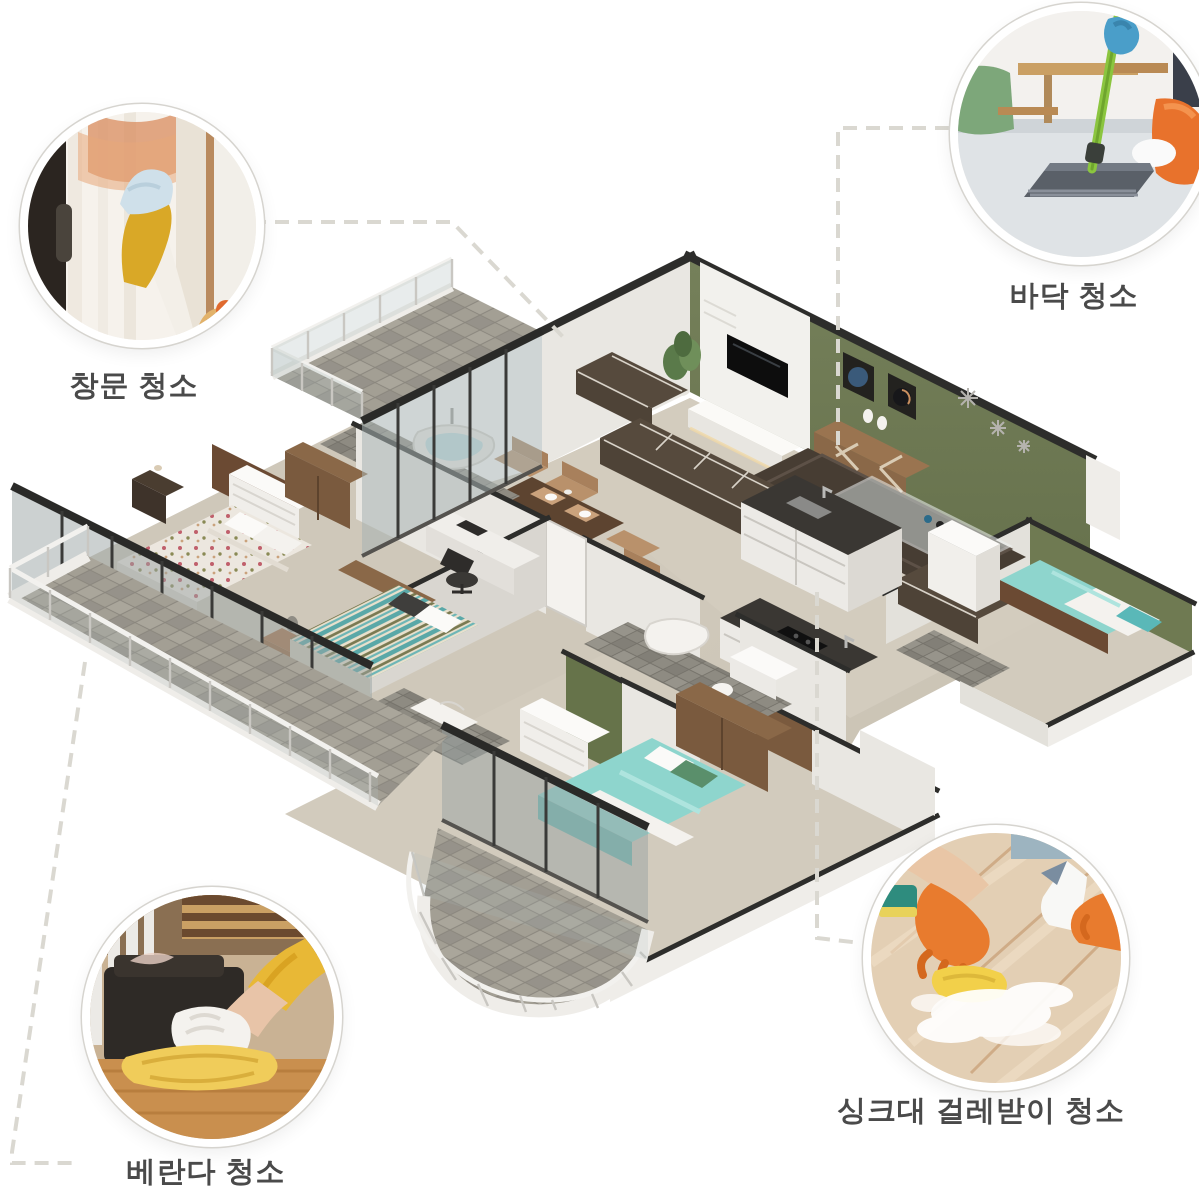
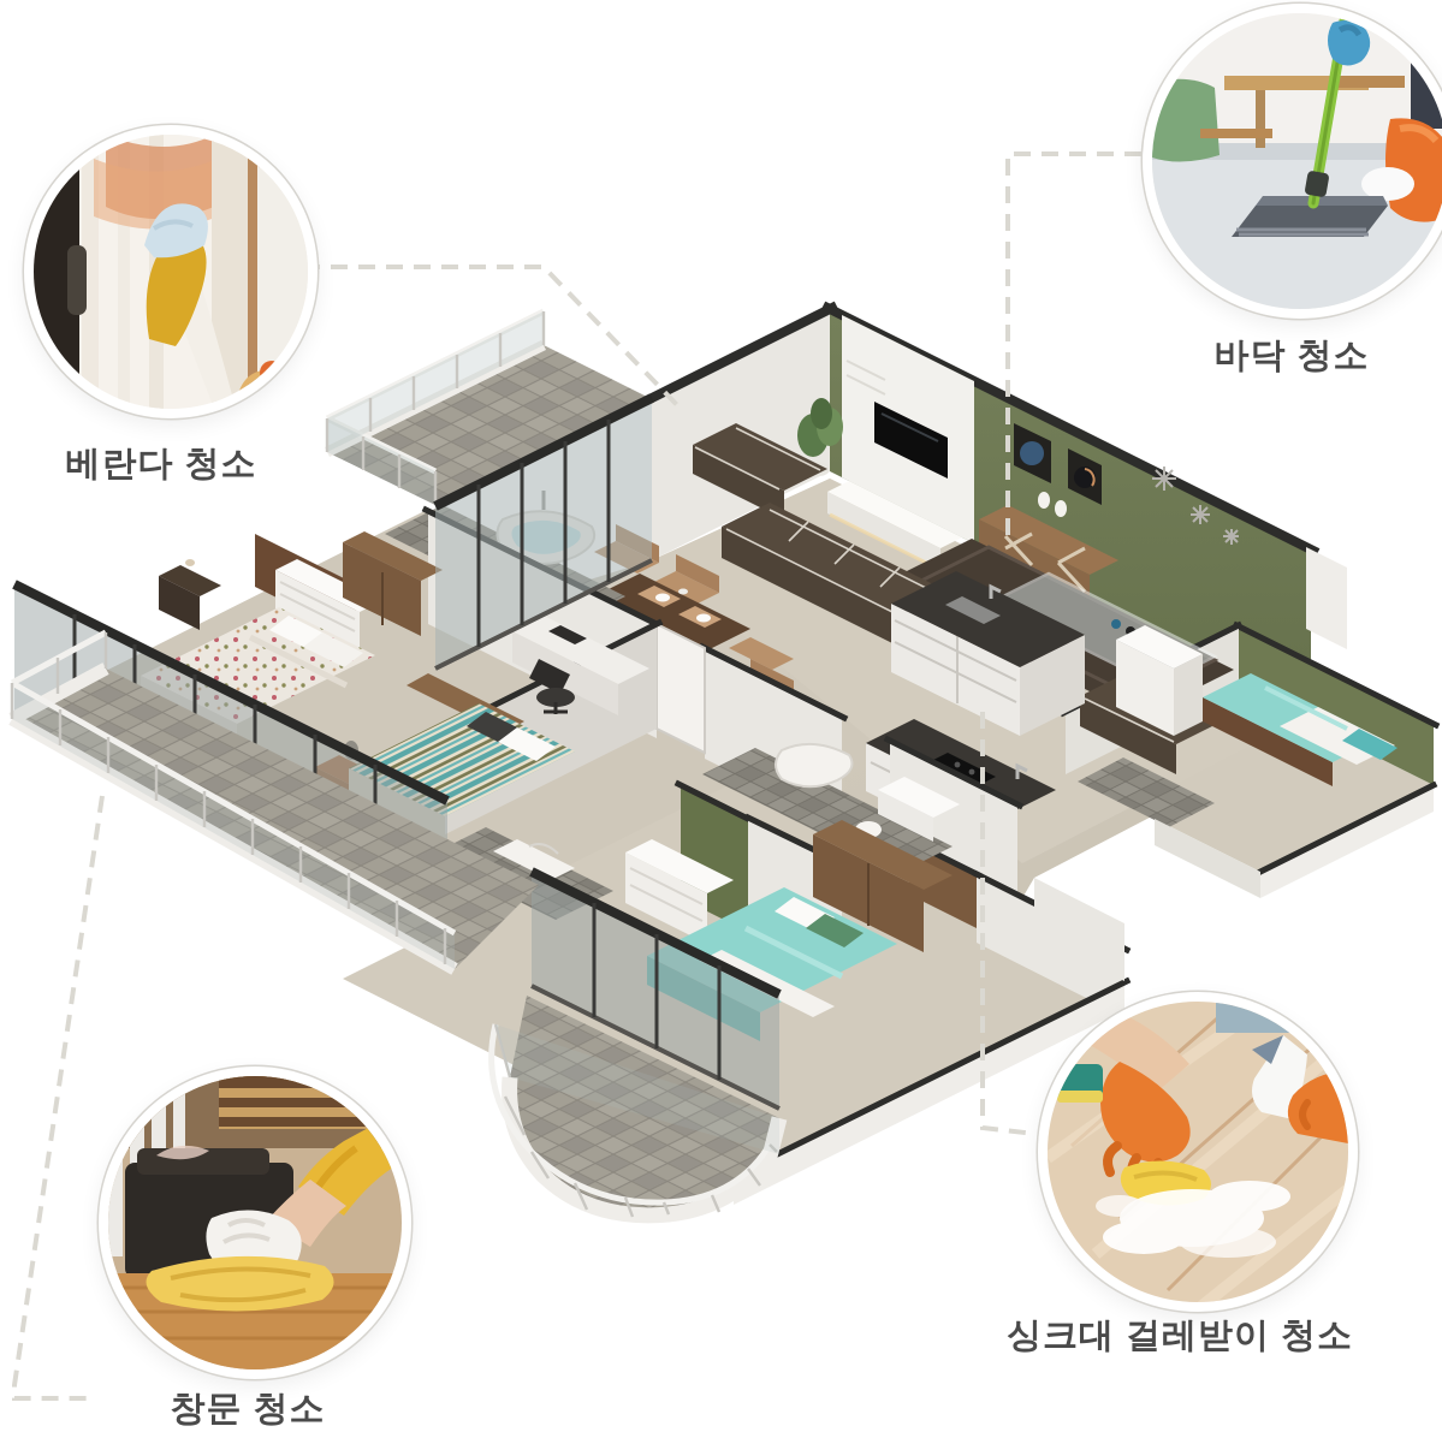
- 창문 청소
+ 베란다 청소
  바닥 청소
- 베란다 청소
+ 창문 청소
  싱크대 걸레받이 청소
